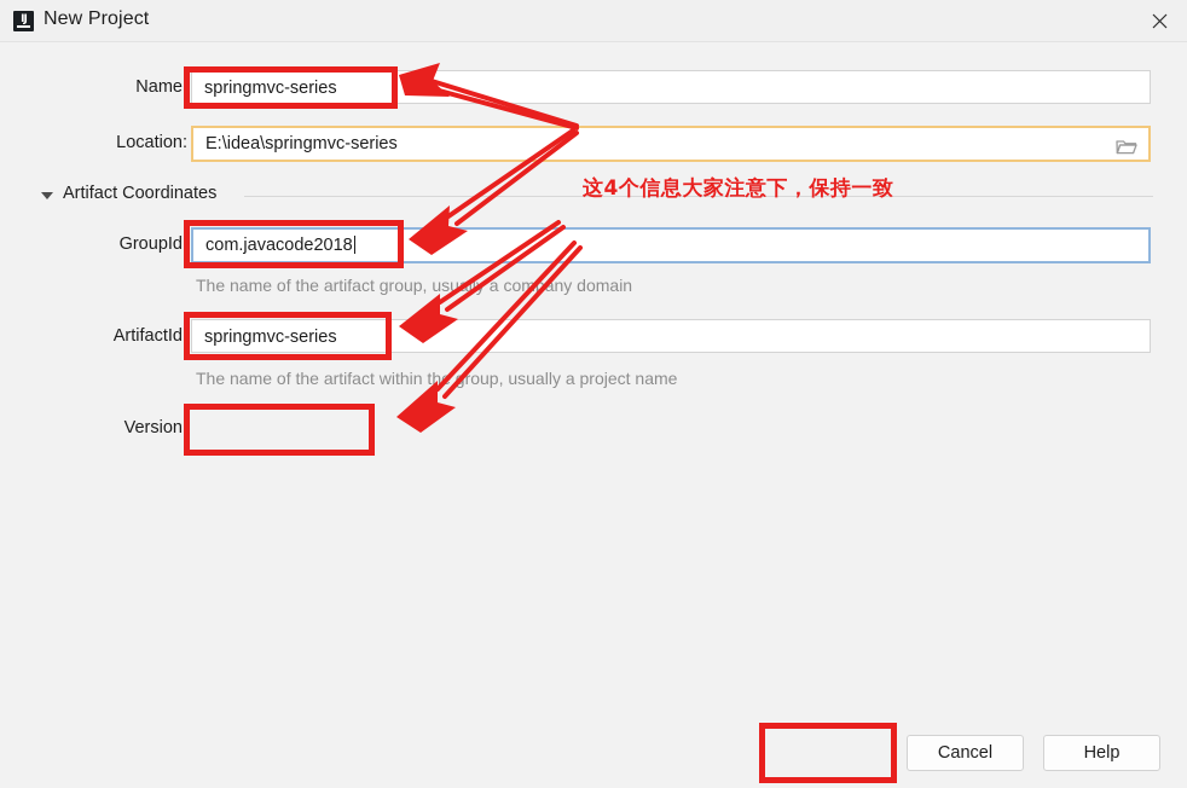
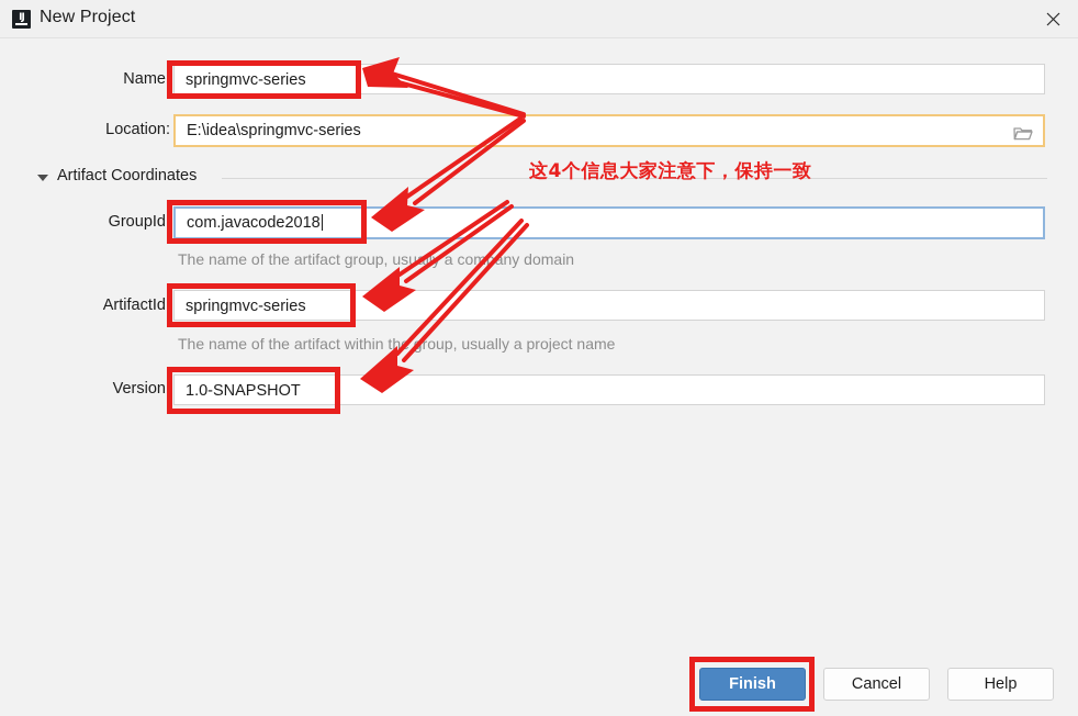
  IJ
  New Project
  Name:
  springmvc-series
  Location:
  E:\idea\springmvc-series
  Artifact Coordinates
  GroupId:
  com.javacode2018
  The name of the artifact group, usull a company domain
  ArtifactId:
  springmvc-series
  The name of the artifact within throup, usually a project name
  Version:
+ 1.0-SNAPSHOT
+ Finish
  Cancel
  Help
  这4个信息大家注意下，保持一致
